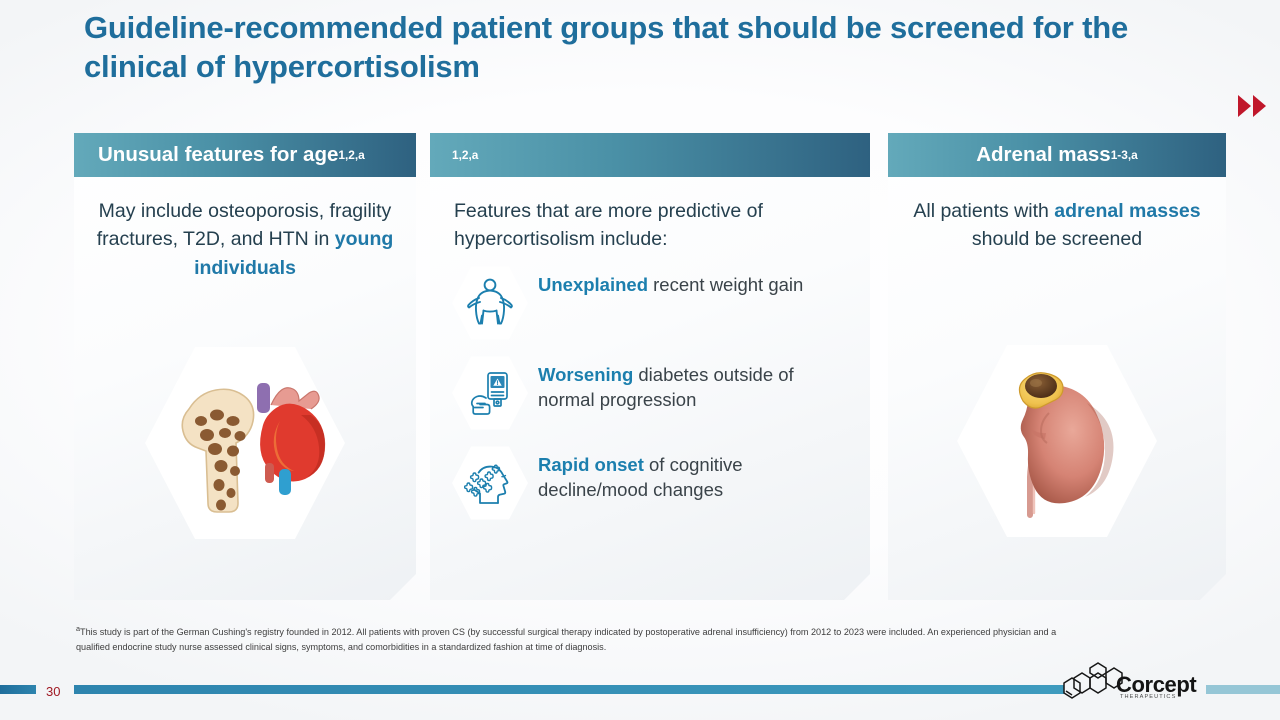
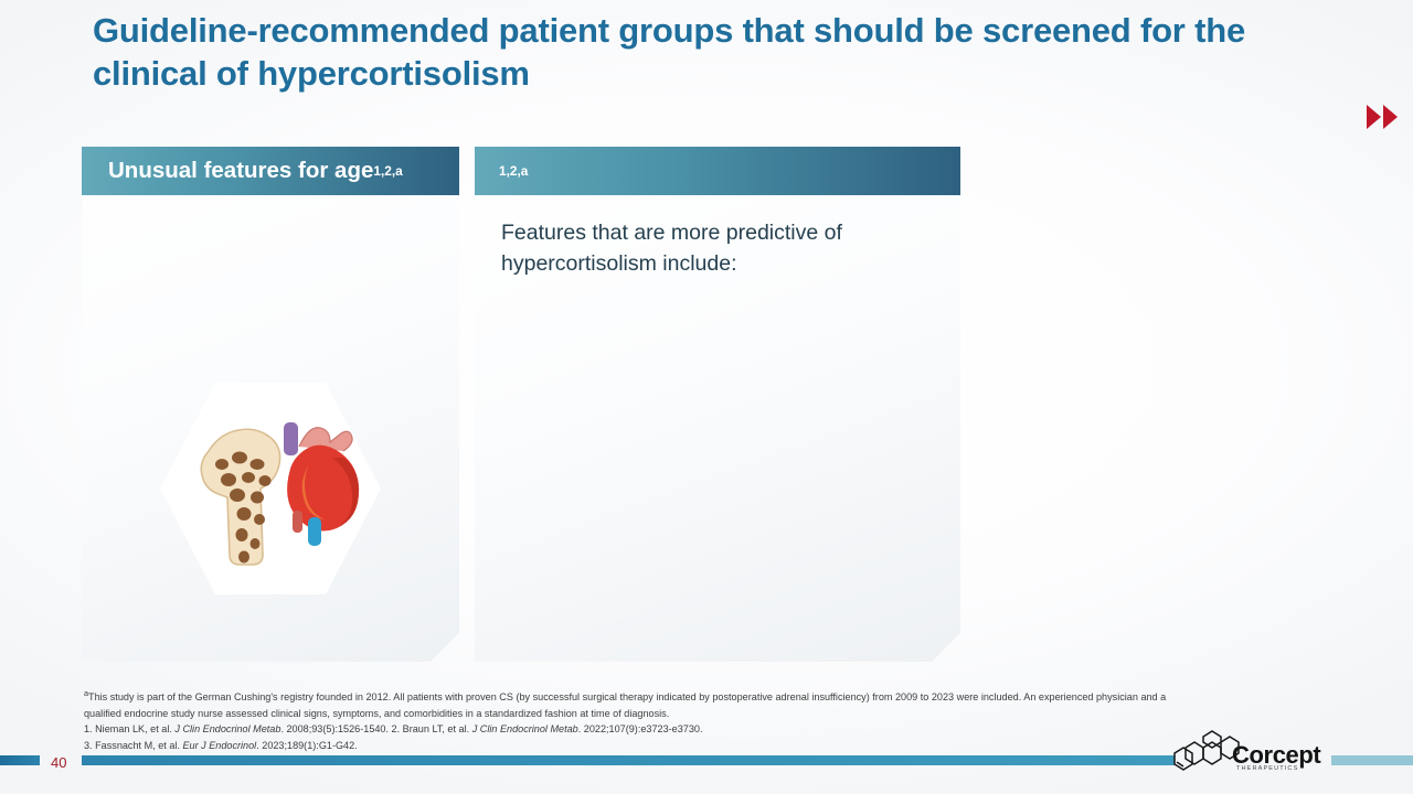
  Guideline-recommended patient groups that should be screened for the clinical of hypercortisolism
  Unusual features for age
  1,2,a
- May include osteoporosis, fragility fractures, T2D, and HTN in young individuals
  1,2,a
  Features that are more predictive of hypercortisolism include:
- Unexplained recent weight gain
- Worsening diabetes outside of normal progression
- Rapid onset of cognitive decline/mood changes
- Adrenal mass
- 1-3,a
- All patients with adrenal masses should be screened
- aThis study is part of the German Cushing's registry founded in 2012. All patients with proven CS (by successful surgical therapy indicated by postoperative adrenal insufficiency) from 2012 to 2023 were included. An experienced physician and a qualified endocrine study nurse assessed clinical signs, symptoms, and comorbidities in a standardized fashion at time of diagnosis.
+ aThis study is part of the German Cushing's registry founded in 2012. All patients with proven CS (by successful surgical therapy indicated by postoperative adrenal insufficiency) from 2009 to 2023 were included. An experienced physician and a qualified endocrine study nurse assessed clinical signs, symptoms, and comorbidities in a standardized fashion at time of diagnosis.
+ 1. Nieman LK, et al. J Clin Endocrinol Metab. 2008;93(5):1526-1540. 2. Braun LT, et al. J Clin Endocrinol Metab. 2022;107(9):e3723-e3730.
+ 3. Fassnacht M, et al. Eur J Endocrinol. 2023;189(1):G1-G42.
- 30
+ 40
  Corcept
